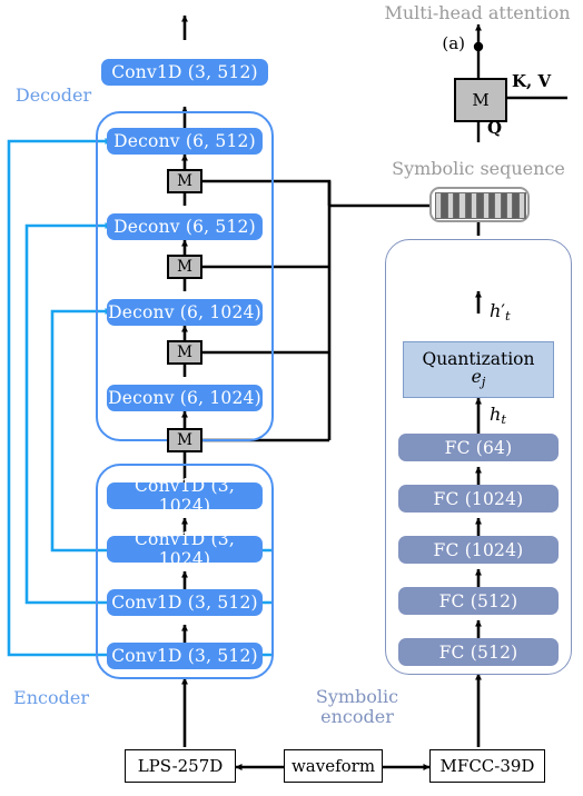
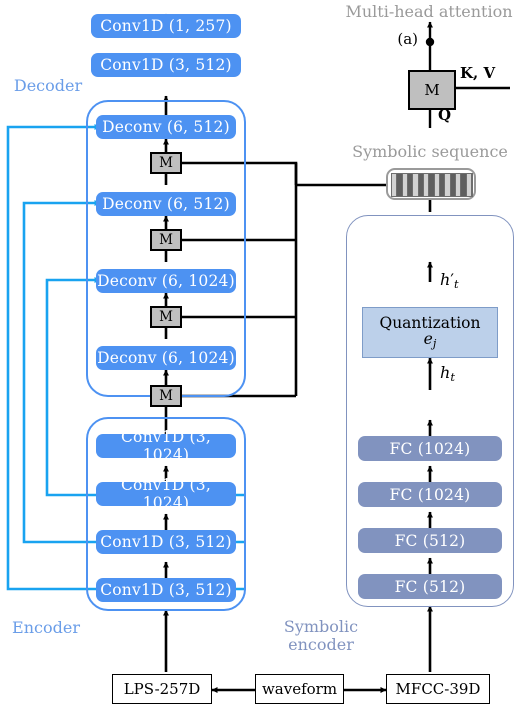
+ Conv1D (1, 257)
  Conv1D (3, 512)
  Deconv (6, 512)
  Deconv (6, 512)
  Deconv (6, 1024)
  Deconv (6, 1024)
  M
  M
  M
  M
  Conv1D (3, 1024)
  Conv1D (3, 1024)
  Conv1D (3, 512)
  Conv1D (3, 512)
  Decoder
  Encoder
  Symbolic
  encoder
  Symbolic sequence
  Quantization
  ej
  h′t
  ht
- FC (64)
  FC (1024)
  FC (1024)
  FC (512)
  FC (512)
  LPS-257D
  waveform
  MFCC-39D
  Multi-head attention
  M
  (a)
  K, V
  Q
